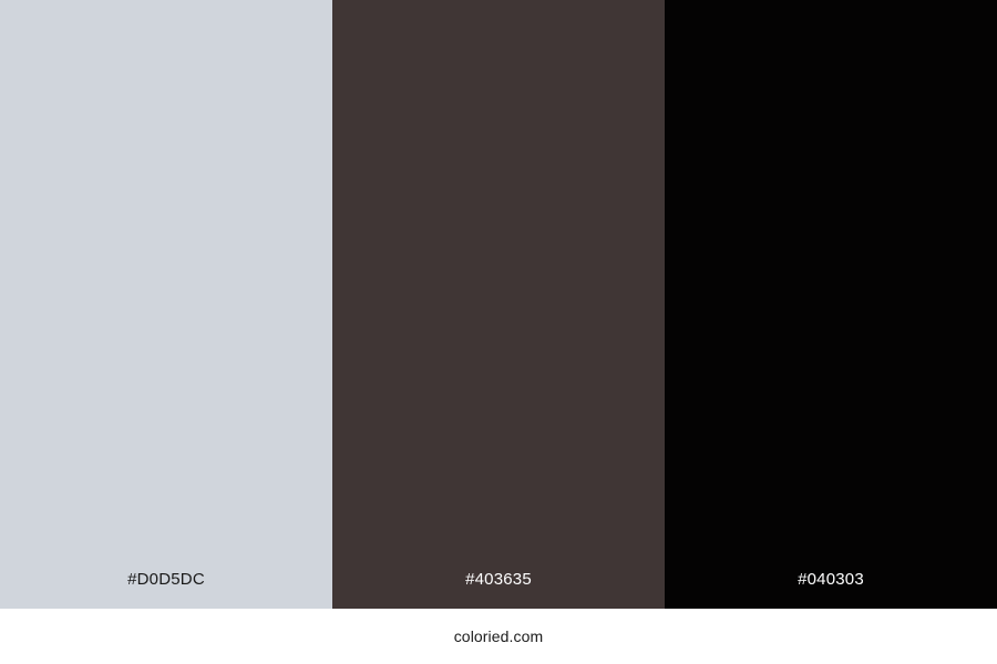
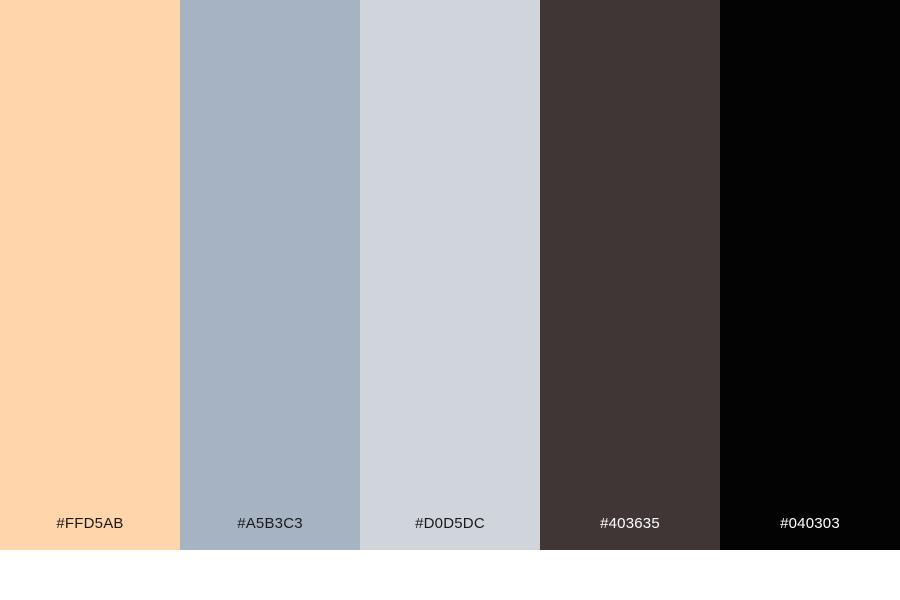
+ #FFD5AB
+ #A5B3C3
  #D0D5DC
  #403635
  #040303
- coloried.com
